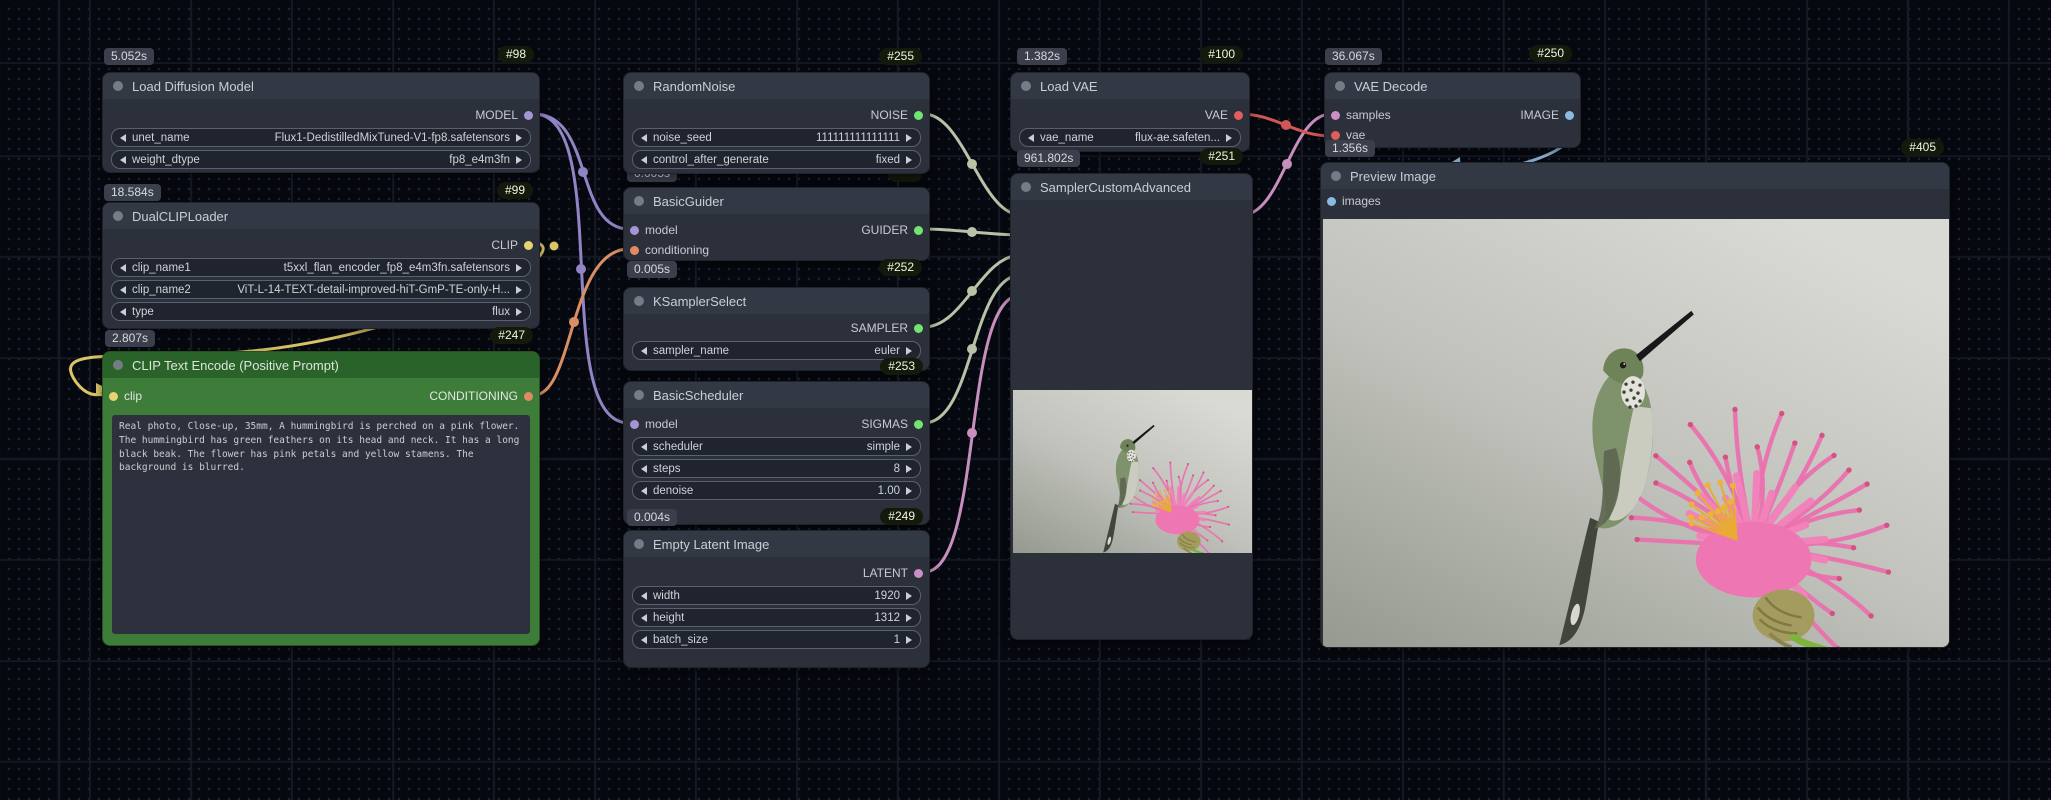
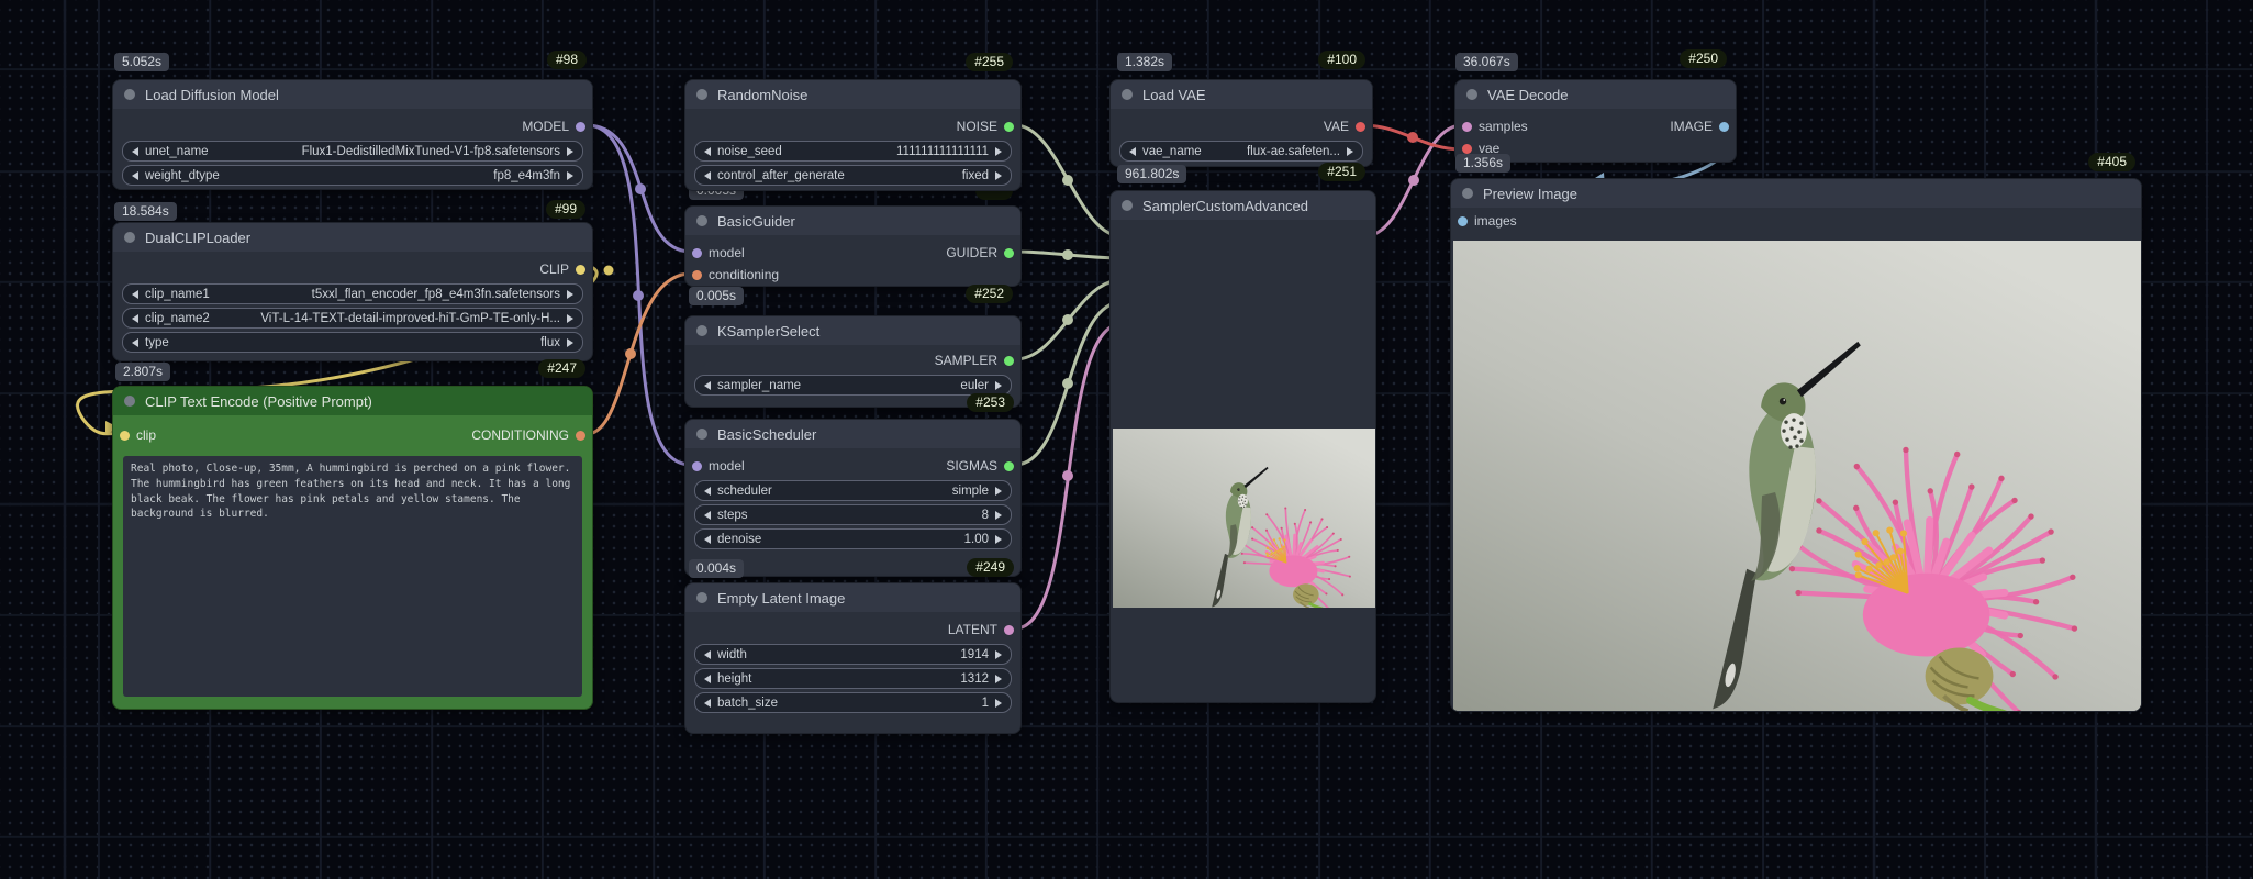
  5.052s
  #98
  18.584s
  #99
  2.807s
  #247
  #255
  0.005s
  #252
  #253
  0.004s
  #249
  1.382s
  #100
  961.802s
  #251
  36.067s
  #250
  1.356s
  #405
  Load Diffusion Model
  MODEL
  unet_name
  Flux1-DedistilledMixTuned-V1-fp8.safetensors
  weight_dtype
  fp8_e4m3fn
  DualCLIPLoader
  CLIP
  clip_name1
  t5xxl_flan_encoder_fp8_e4m3fn.safetensors
  clip_name2
  ViT-L-14-TEXT-detail-improved-hiT-GmP-TE-only-H...
  type
  flux
  CLIP Text Encode (Positive Prompt)
  clip
  CONDITIONING
  Real photo, Close-up, 35mm, A hummingbird is perched on a pink flower. The hummingbird has green feathers on its head and neck. It has a long black beak. The flower has pink petals and yellow stamens. The background is blurred.
  RandomNoise
  NOISE
  noise_seed
  111111111111111
  control_after_generate
  fixed
  BasicGuider
  model
  GUIDER
  conditioning
  KSamplerSelect
  SAMPLER
  sampler_name
  euler
  BasicScheduler
  model
  SIGMAS
  scheduler
  simple
  steps
  8
  denoise
  1.00
  Empty Latent Image
  LATENT
  width
- 1920
+ 1914
  height
  1312
  batch_size
  1
  Load VAE
  VAE
  vae_name
  flux-ae.safeten...
  SamplerCustomAdvanced
  VAE Decode
  samples
  IMAGE
  vae
  Preview Image
  images
